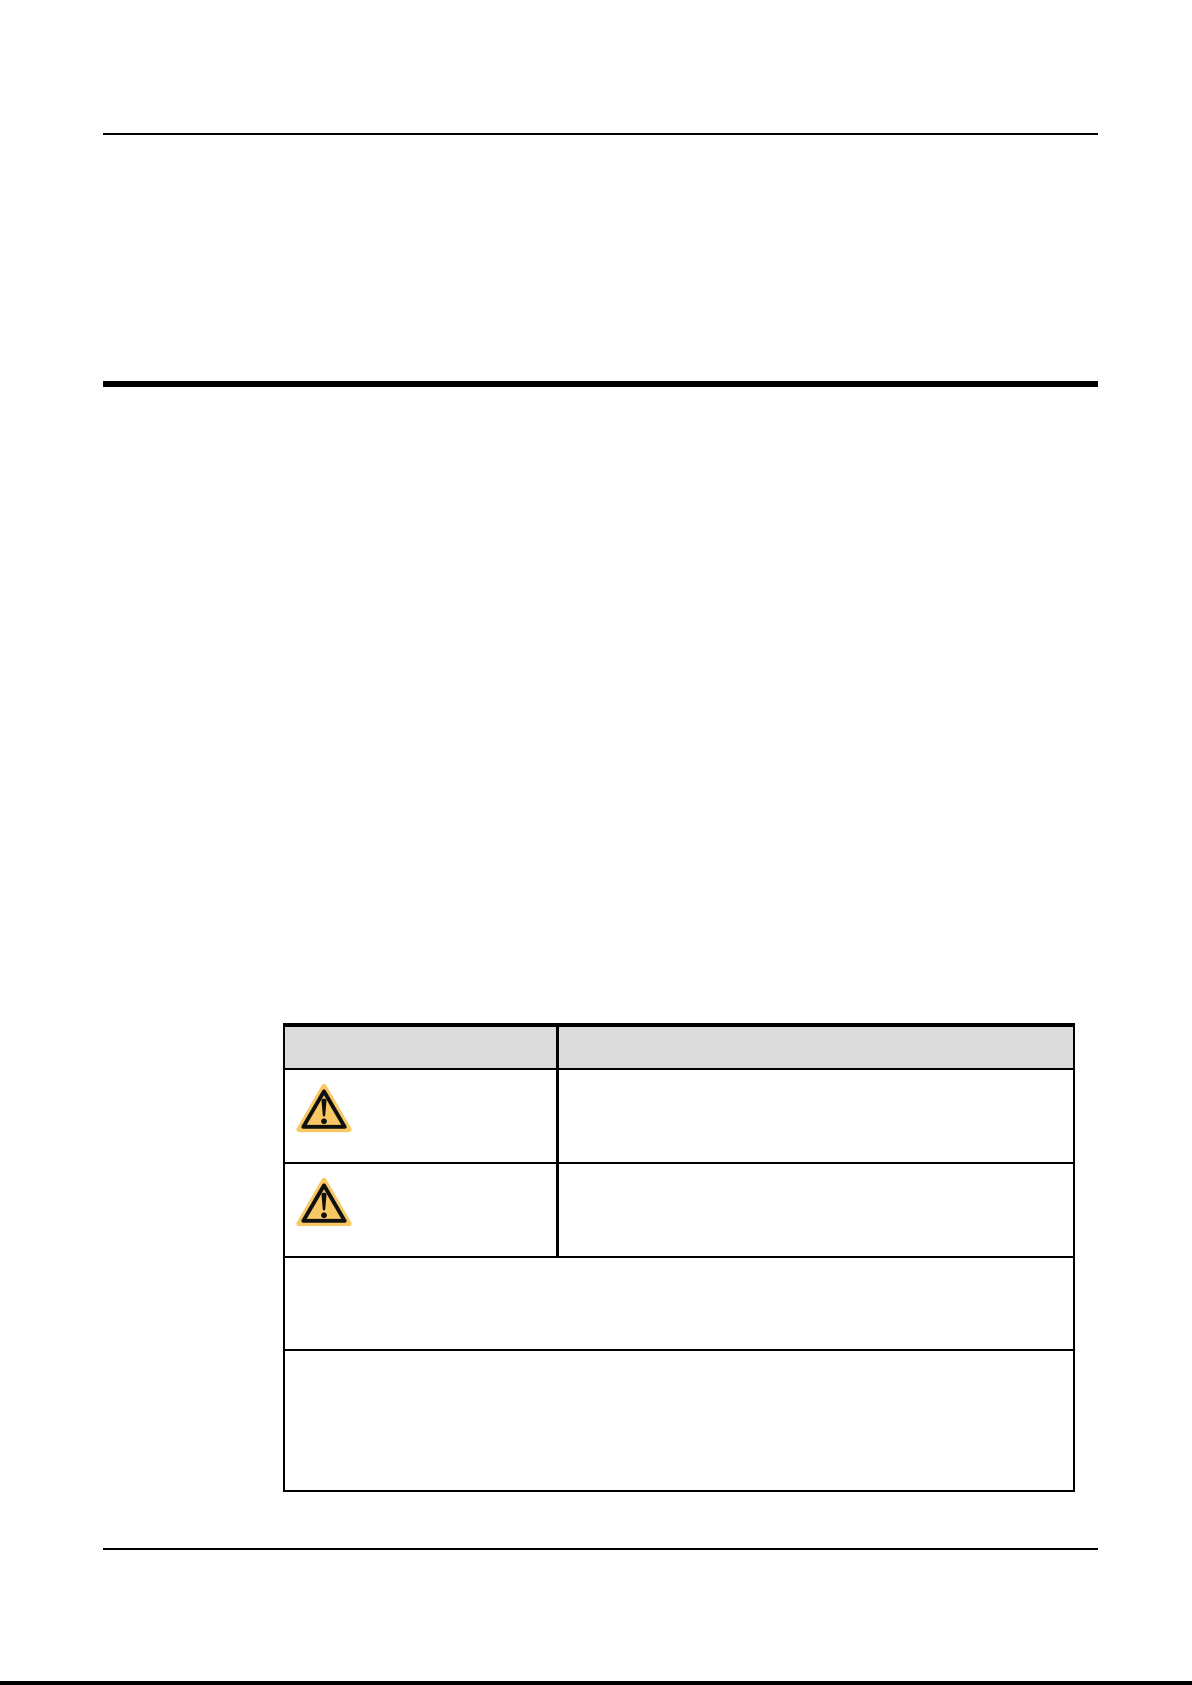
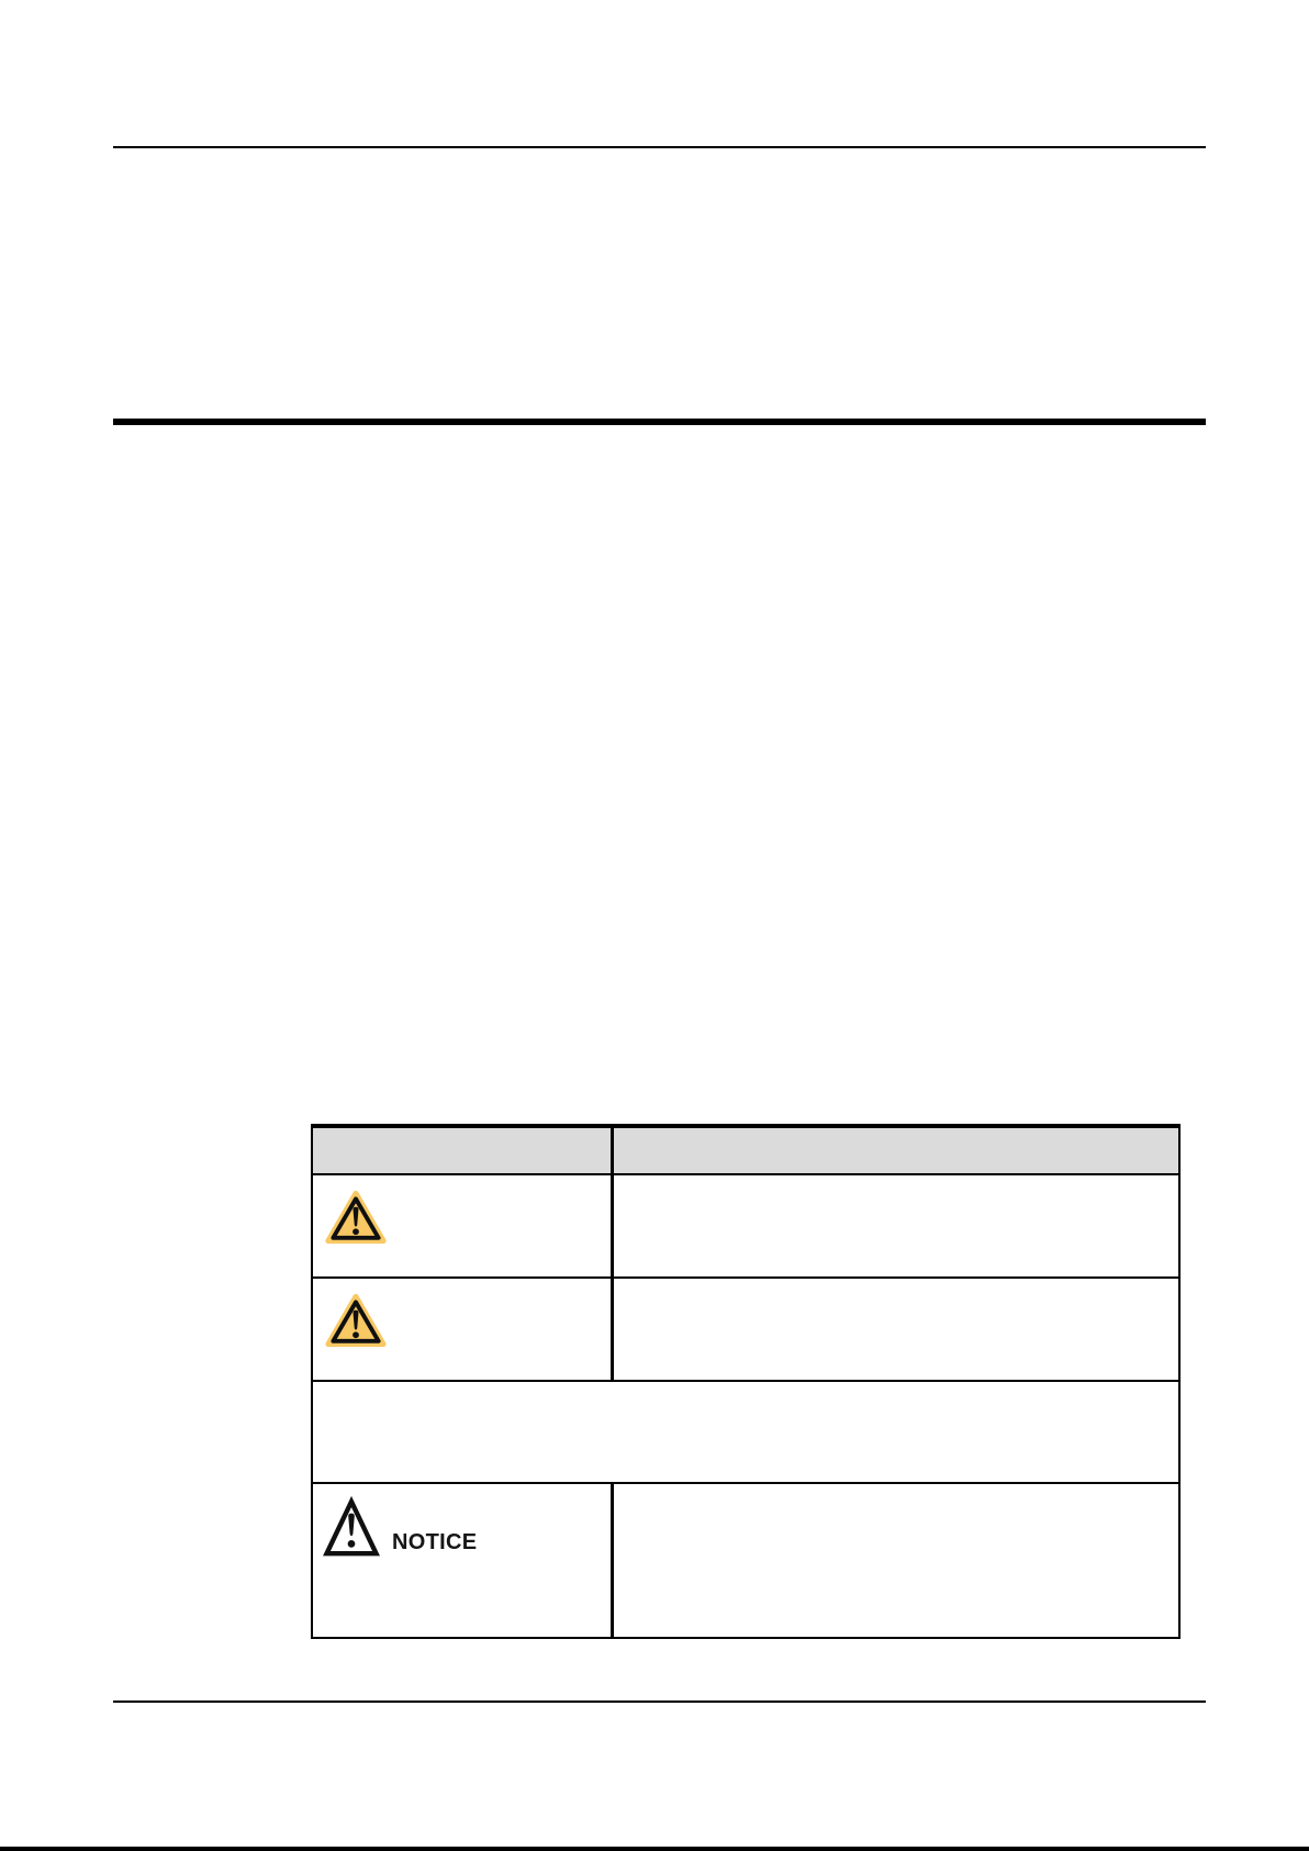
+ NOTICE
